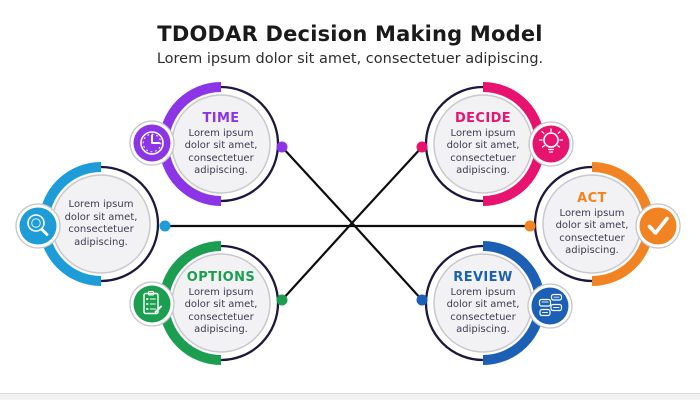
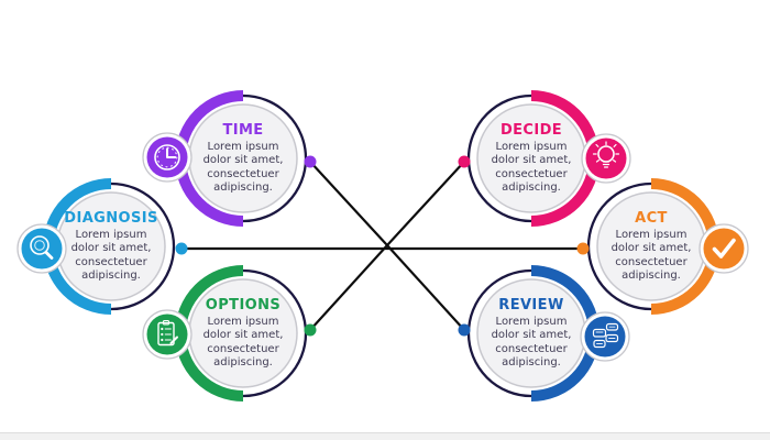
- TDODAR Decision Making Model
- Lorem ipsum dolor sit amet, consectetuer adipiscing.
  TIME
  Lorem ipsum
  dolor sit amet,
  consectetuer
  adipiscing.
  DECIDE
  Lorem ipsum
  dolor sit amet,
  consectetuer
  adipiscing.
+ DIAGNOSIS
  Lorem ipsum
  dolor sit amet,
  consectetuer
  adipiscing.
  ACT
  Lorem ipsum
  dolor sit amet,
  consectetuer
  adipiscing.
  OPTIONS
  Lorem ipsum
  dolor sit amet,
  consectetuer
  adipiscing.
  REVIEW
  Lorem ipsum
  dolor sit amet,
  consectetuer
  adipiscing.
